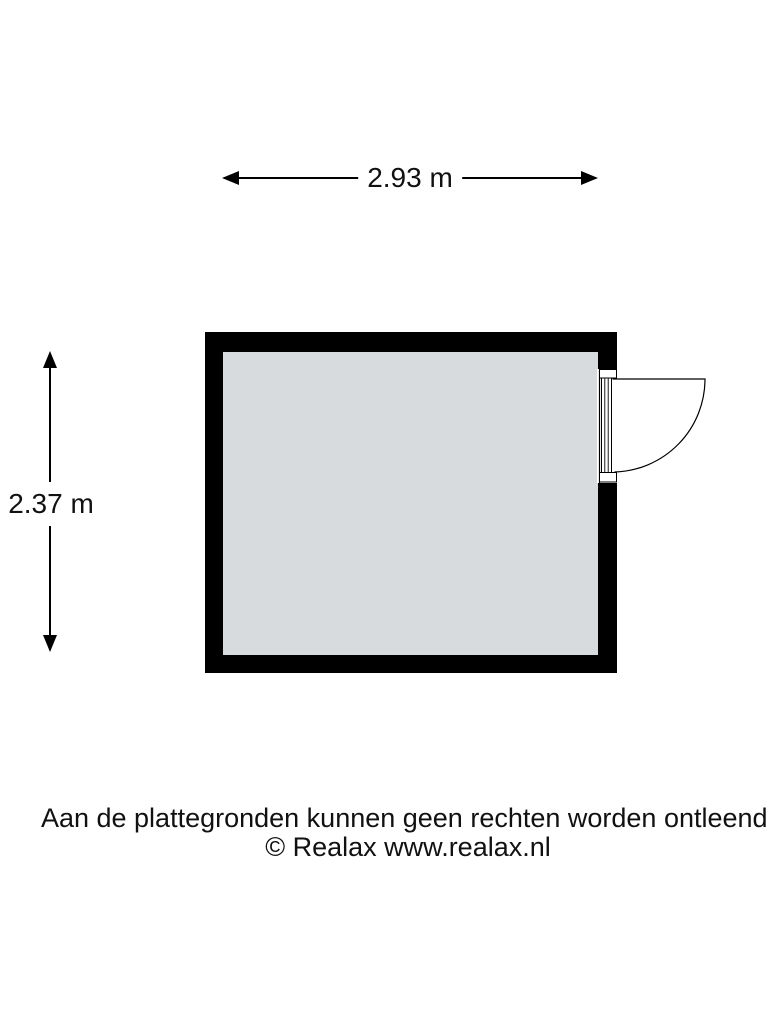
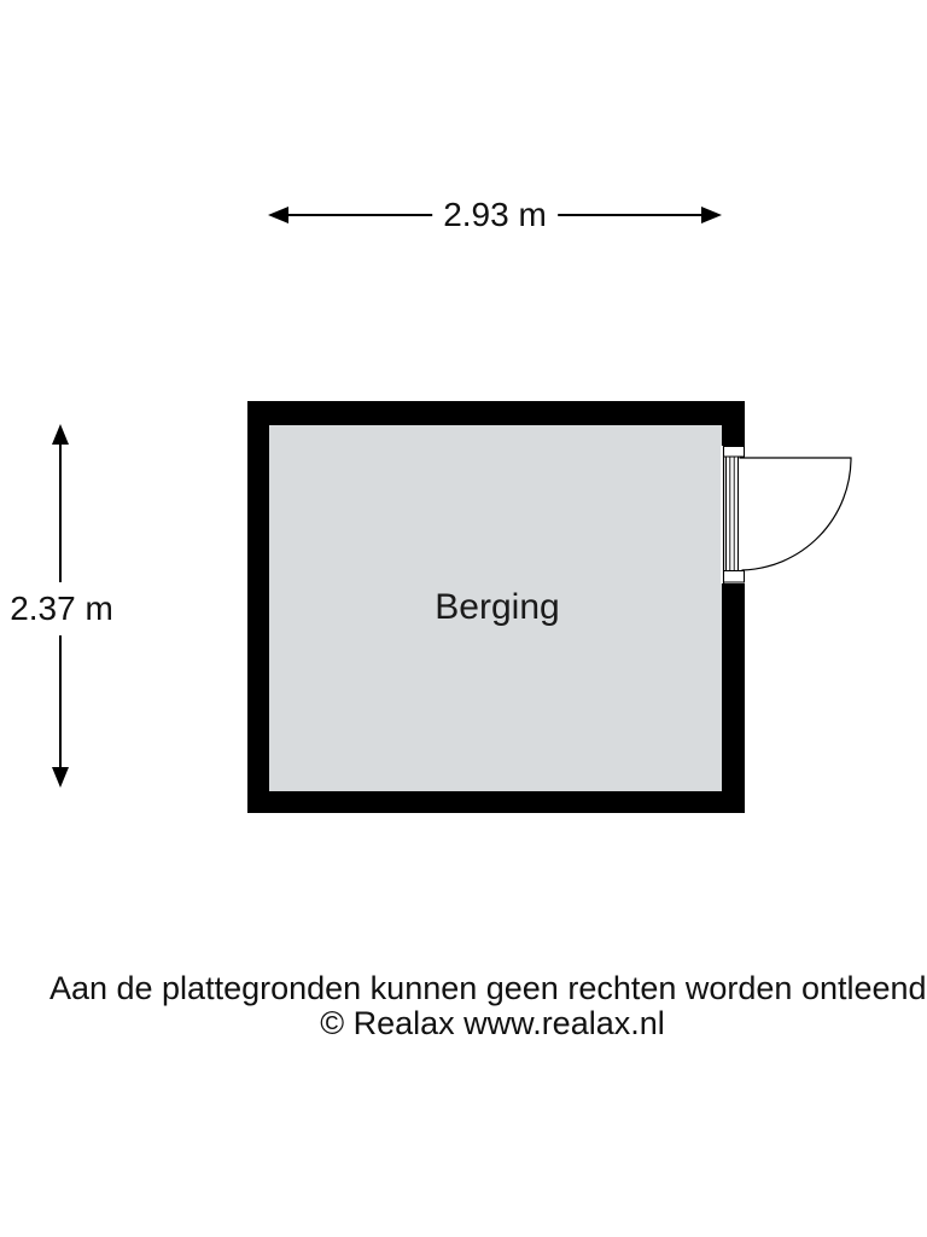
  2.93 m
  2.37 m
+ Berging
  Aan de plattegronden kunnen geen rechten worden ontleend
  © Realax www.realax.nl
